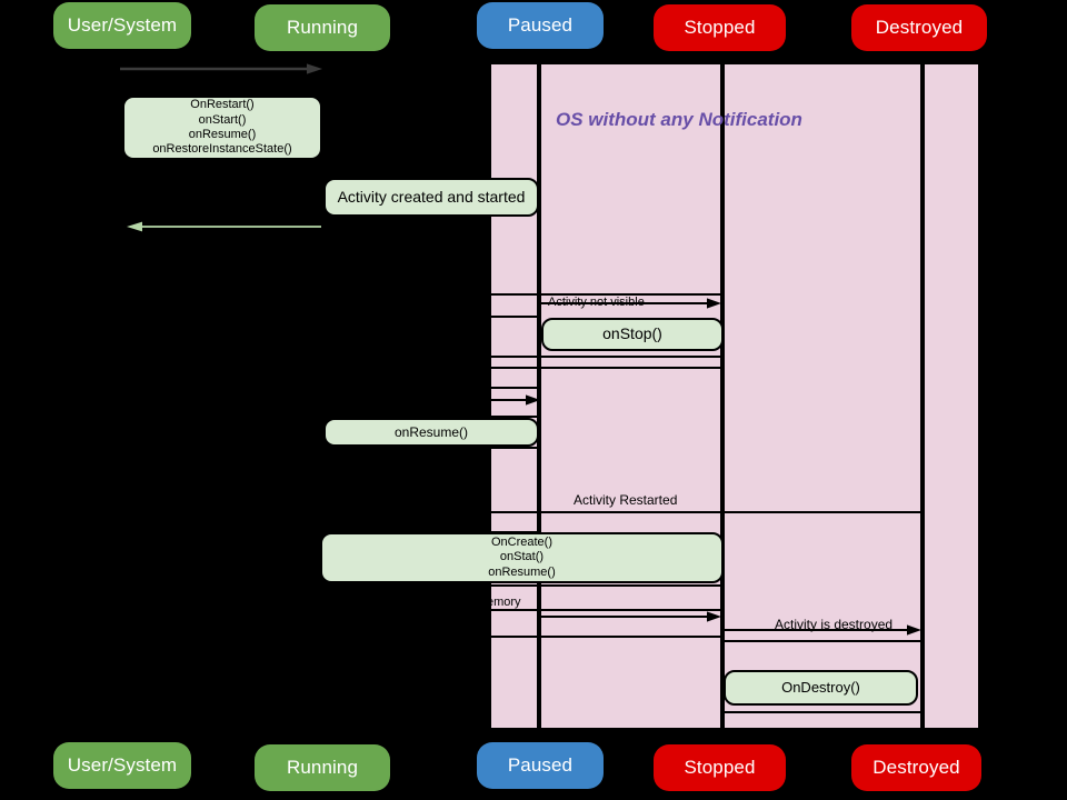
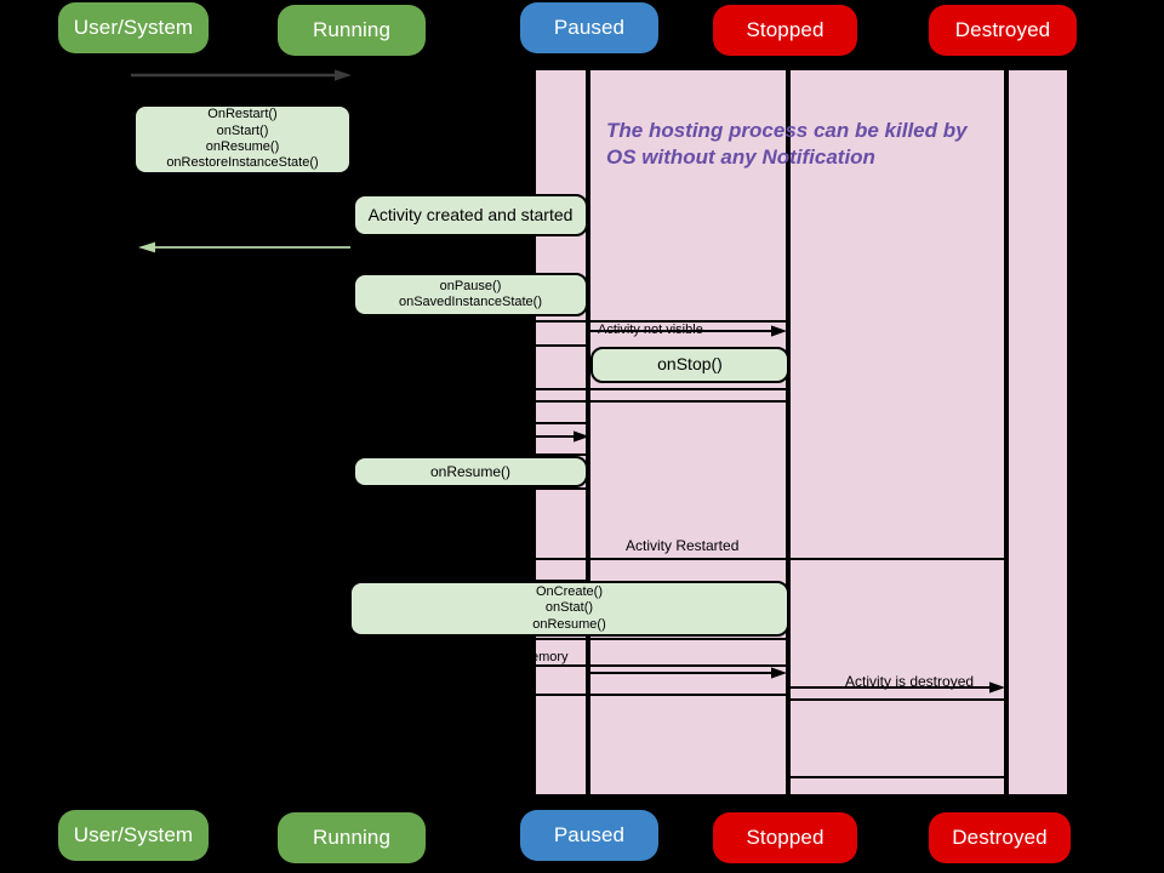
  User/System
  Running
  Paused
  Stopped
  Destroyed
+ The hosting process can be killed by
  OS without any Notification
  OnRestart()
  onStart()
  onResume()
  onRestoreInstanceState()
  Activity created and started
+ onPause()
+ onSavedInstanceState()
  Activity not visible
  onStop()
  onResume()
  Activity Restarted
  OnCreate()
  onStat()
  onResume()
  emory
  Activity is destroyed
- OnDestroy()
  User/System
  Running
  Paused
  Stopped
  Destroyed
